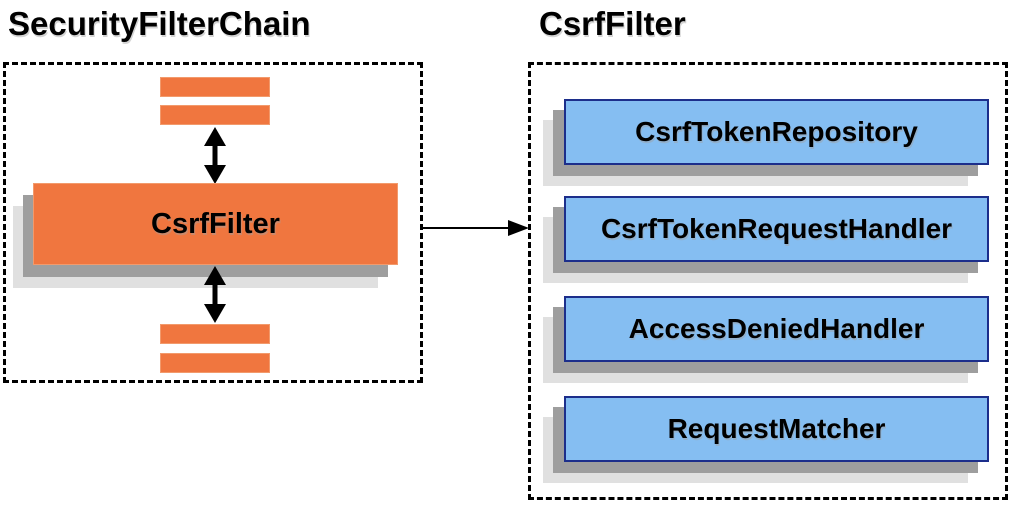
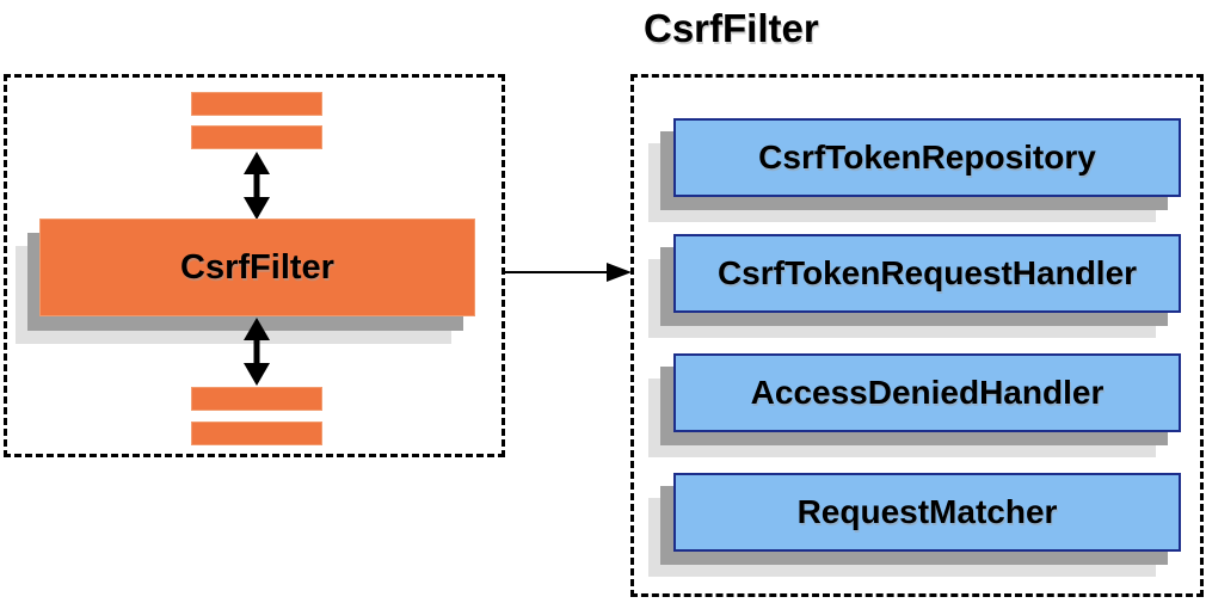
- SecurityFilterChain
  CsrfFilter
  CsrfFilter
  CsrfTokenRepository
  CsrfTokenRequestHandler
  AccessDeniedHandler
  RequestMatcher
